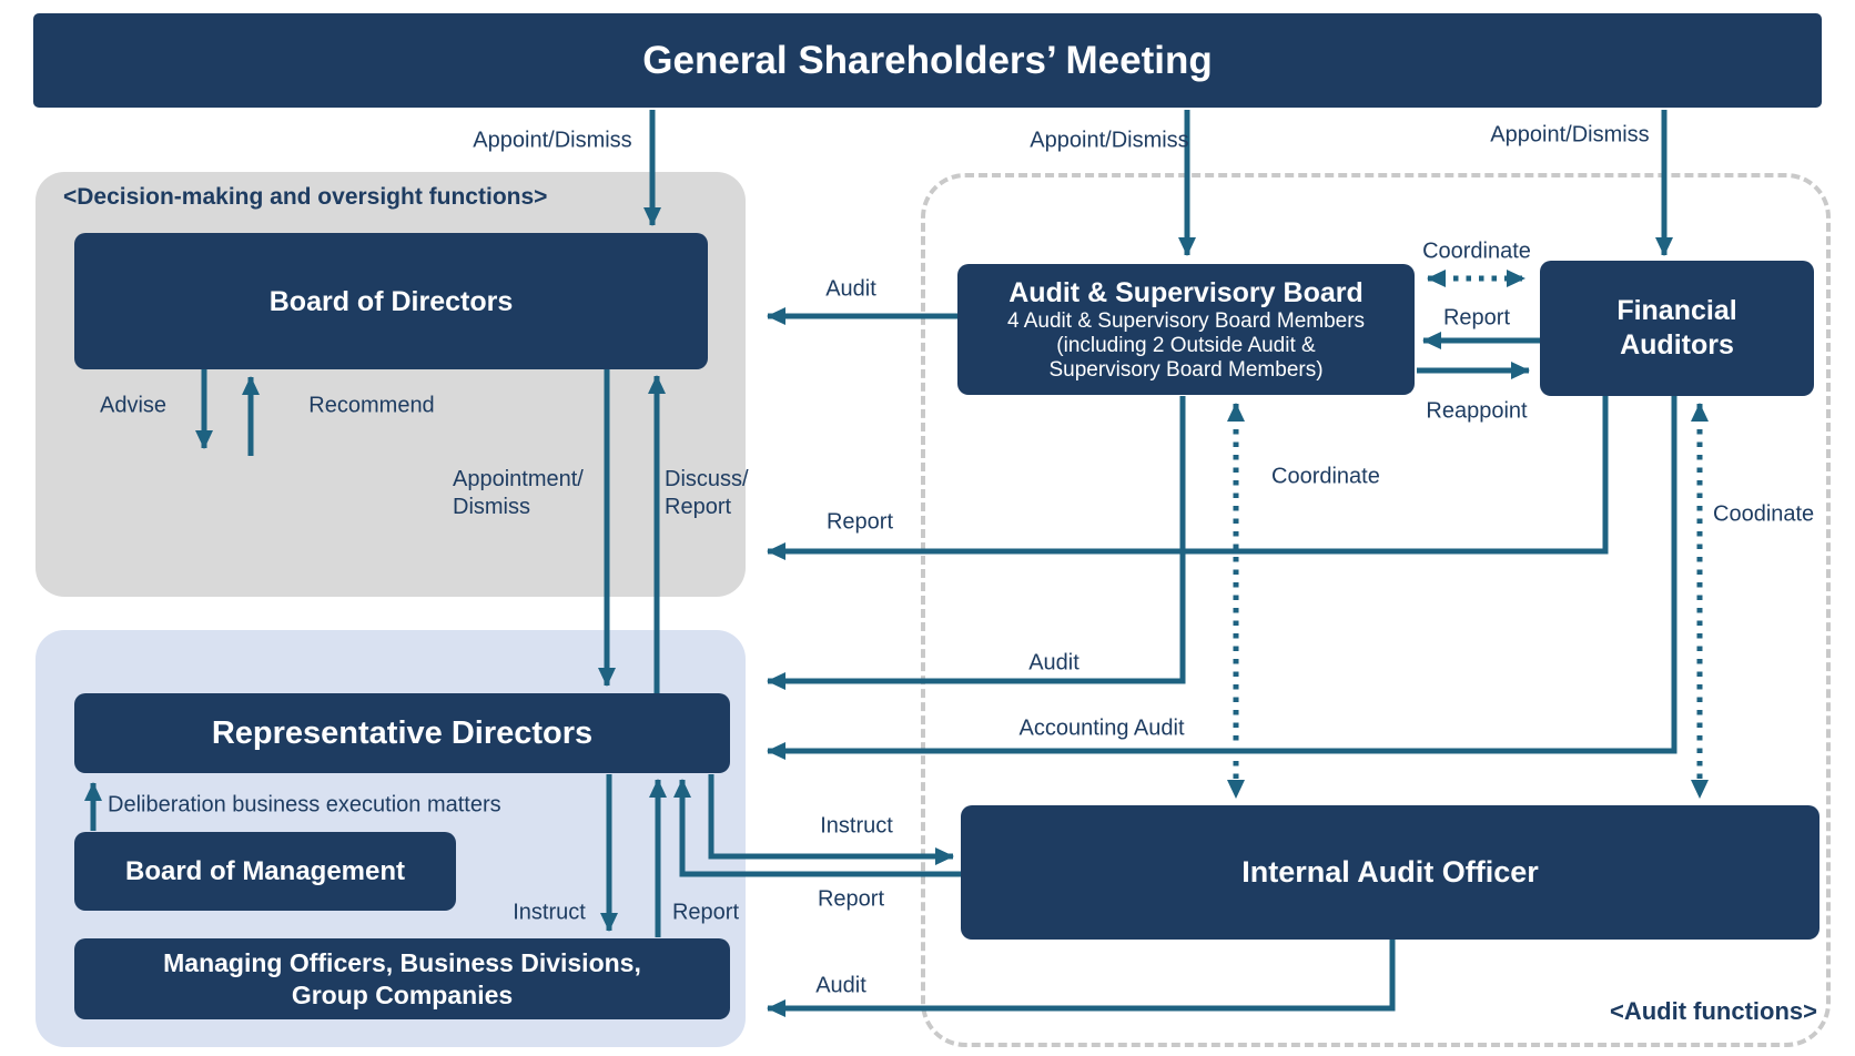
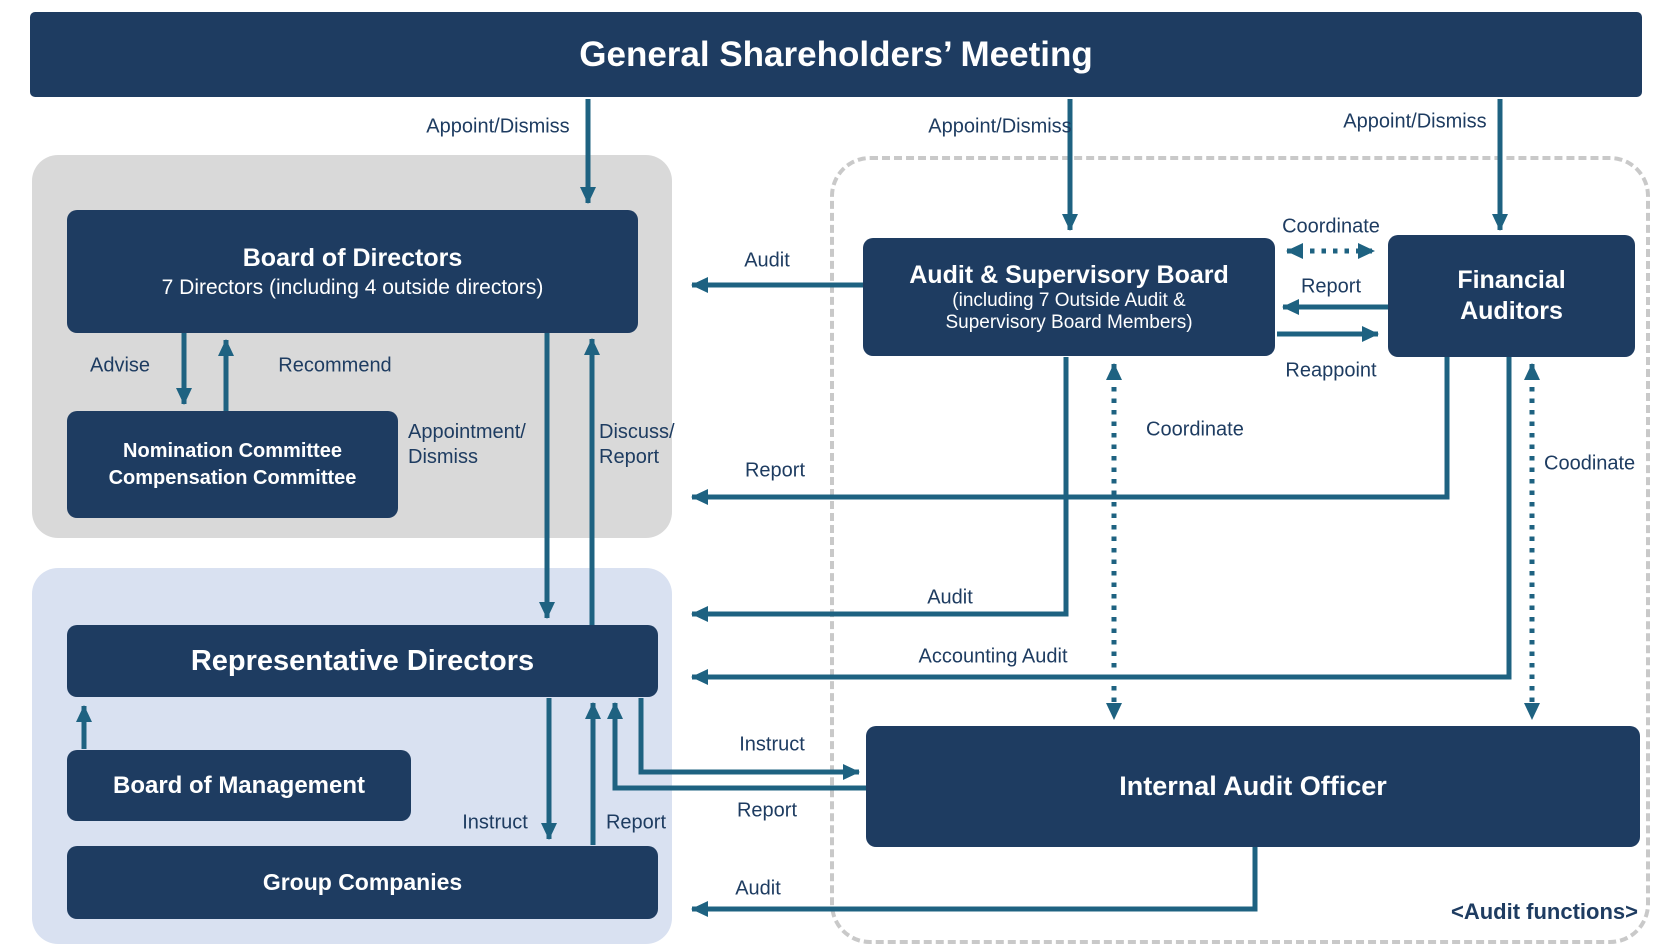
- <Decision-making and oversight functions>
  <Audit functions>
  General Shareholders’ Meeting
  Board of Directors
+ 7 Directors (including 4 outside directors)
+ Nomination Committee
+ Compensation Committee
  Representative Directors
  Board of Management
- Managing Officers, Business Divisions,
  Group Companies
  Audit & Supervisory Board
- 4 Audit & Supervisory Board Members
- (including 2 Outside Audit &
+ (including 7 Outside Audit &
  Supervisory Board Members)
  Financial
  Auditors
  Internal Audit Officer
  Appoint/Dismiss
  Appoint/Dismiss
  Appoint/Dismiss
  Audit
  Advise
  Recommend
  Appointment/
  Dismiss
  Discuss/
  Report
  Report
  Coordinate
  Report
  Reappoint
  Coordinate
  Coodinate
  Audit
  Accounting Audit
  Instruct
  Report
- Deliberation business execution matters
  Instruct
  Report
  Audit
